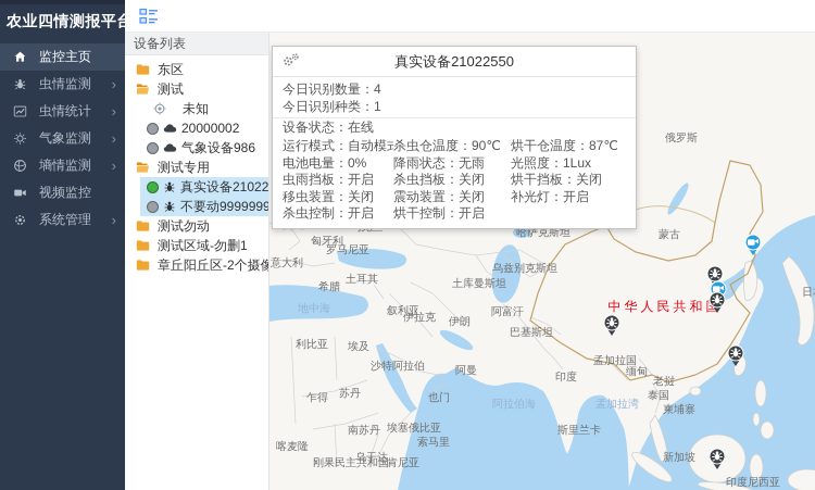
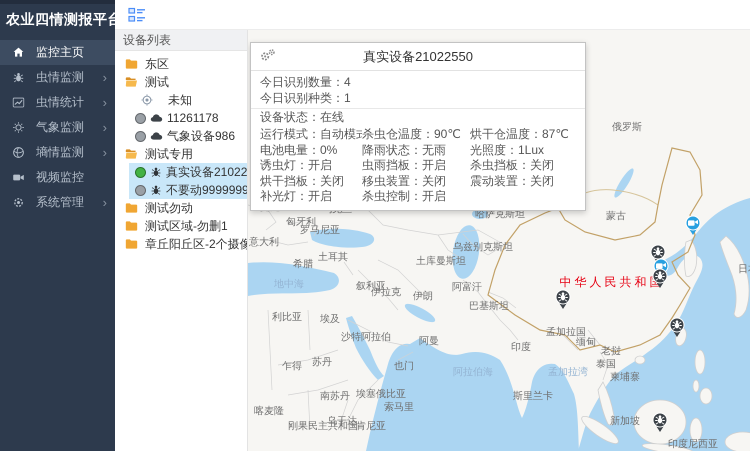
  农业四情测报平
  监控主页
  虫情监测
  ›
  虫情统计
  ›
  气象监测
  ›
  墒情监测
  ›
  视频监控
  系统管理
  ›
  设备列表
  东区
  测试
  未知
- 20000002
+ 11261178
  气象设备986
  测试专用
  真实设备21022
  不要动9999999
  测试勿动
  测试区域-勿删1
  章丘阳丘区-2个摄像
  俄罗斯
  哈萨克斯坦
  蒙古
  匈牙利
  罗马尼亚
  意大利
  乌兹别克斯坦
  土耳其
  土库曼斯坦
  希腊
  地中海
  叙利亚
  伊拉克
  伊朗
  阿富汗
  巴基斯坦
  利比亚
  埃及
  沙特阿拉伯
  阿曼
  也门
  乍得
  苏丹
  南苏丹
  埃塞俄比亚
  索马里
  喀麦隆
  刚果民主共和国
  乌干达
  肯尼亚
  印度
  孟加拉国
  缅甸
  老挝
  泰国
  柬埔寨
  阿拉伯海
  孟加拉湾
  斯里兰卡
  新加坡
  印度尼西亚
  中华人民共和
  真实设备21022550
  今日识别数量：4
  今日识别种类：1
  设备状态：在线
  运行模式：自动模
  杀虫仓温度：90℃
  烘干仓温度：87℃
  电池电量：0%
  降雨状态：无雨
  光照度：1Lux
+ 诱虫灯：开启
  虫雨挡板：开启
  杀虫挡板：关闭
  烘干挡板：关闭
  移虫装置：关闭
  震动装置：关闭
  补光灯：开启
  杀虫控制：开启
- 烘干控制：开启
